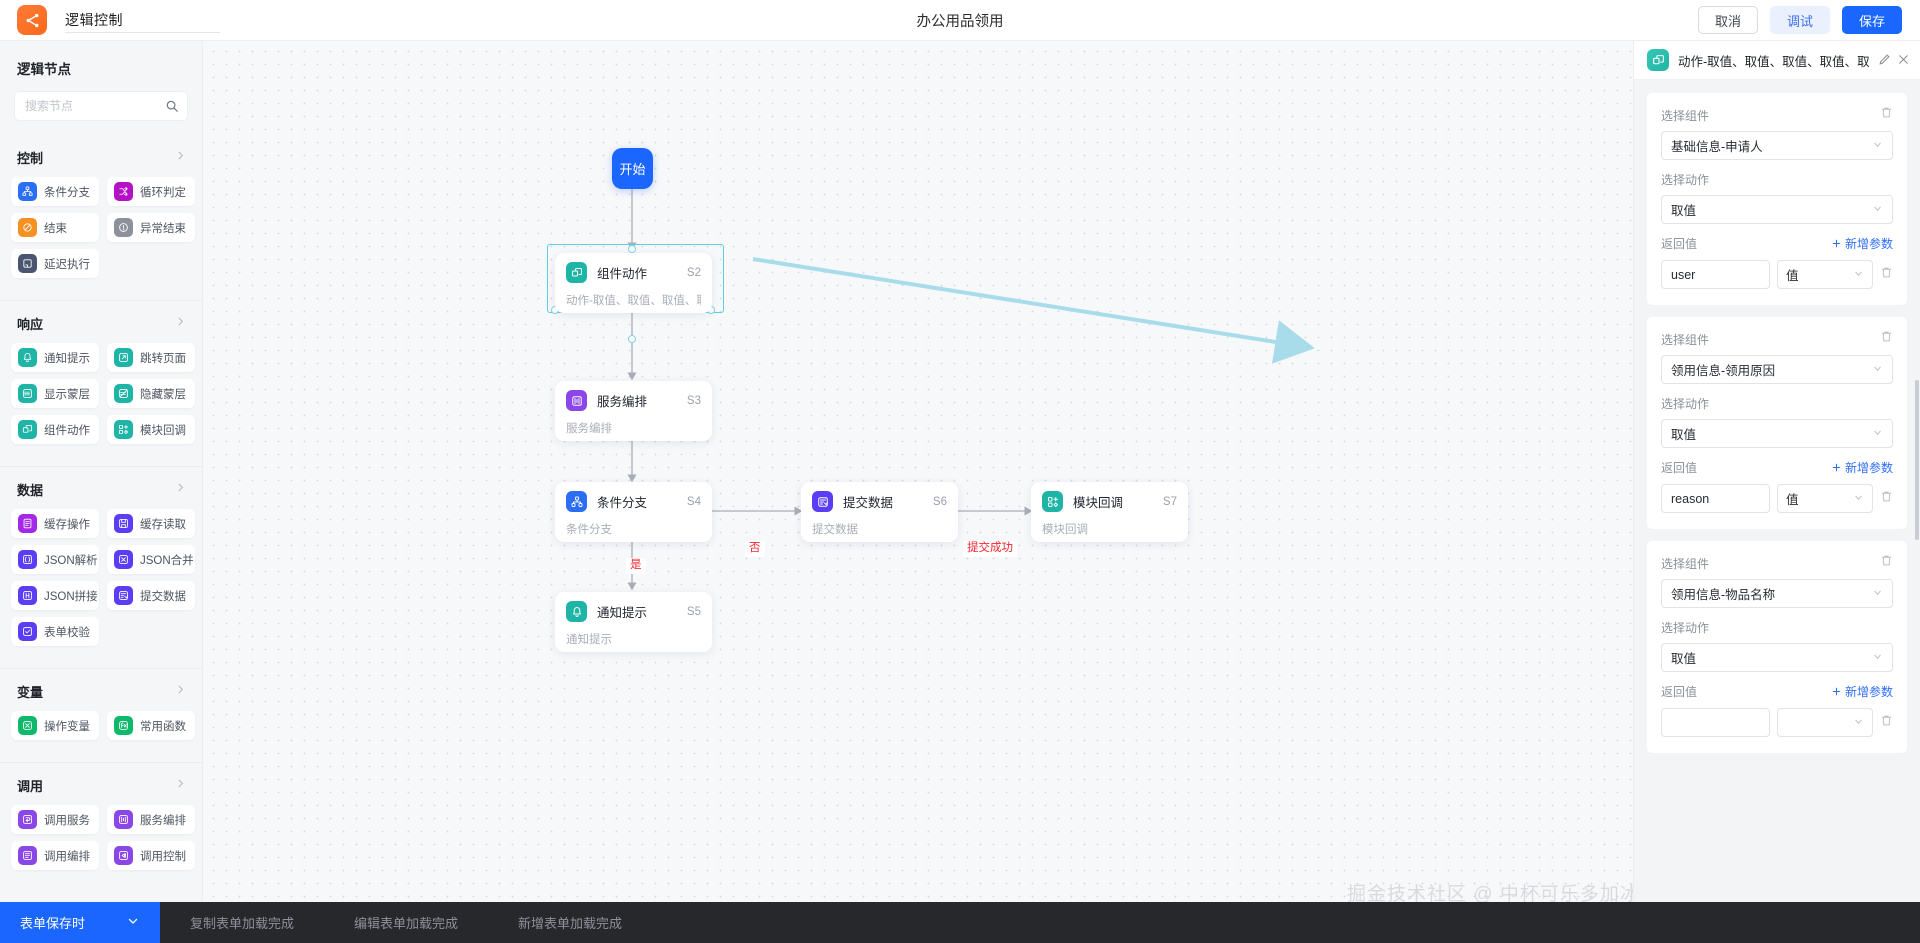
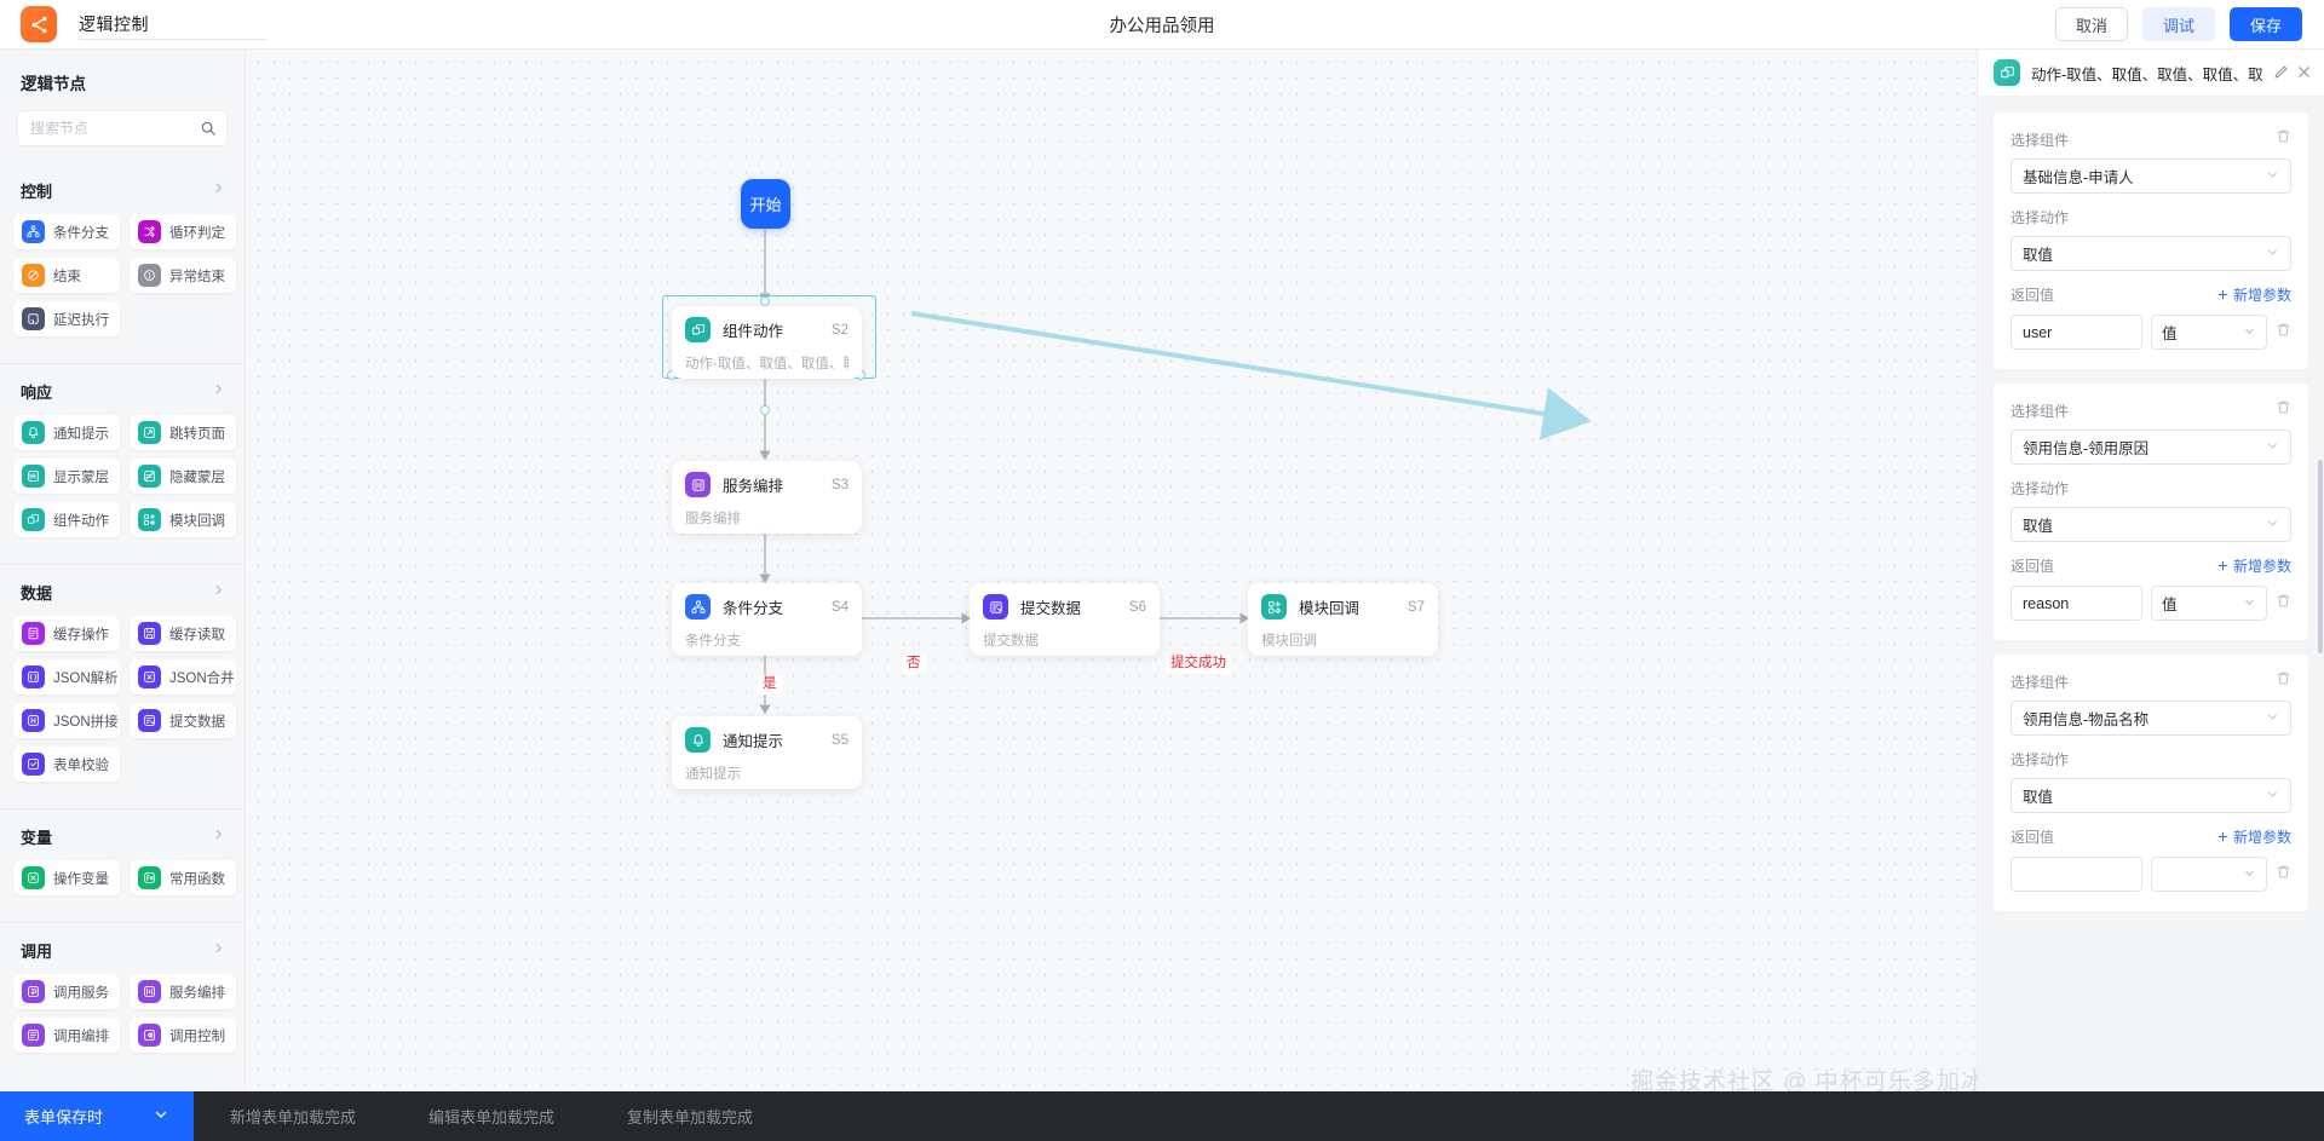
  逻辑控制
  办公用品领用
  取消
  调试
  保存
  逻辑节点
  搜索节点
  控制
  条件分支
  循环判定
  结束
  异常结束
  延迟执行
  响应
  通知提示
  跳转页面
  显示蒙层
  隐藏蒙层
  组件动作
  模块回调
  数据
  缓存操作
  缓存读取
  JSON解析
  JSON合并
  JSON拼接
  提交数据
  表单校验
  变量
  操作变量
  常用函数
  调用
  调用服务
  服务编排
  调用编排
  调用控制
  开始
  组件动作
  S2
  动作-取值、取值、取值、
  服务编排
  S3
  服务编排
  条件分支
  S4
  条件分支
  通知提示
  S5
  通知提示
  提交数据
  S6
  提交数据
  模块回调
  S7
  模块回调
  否
  是
  提交成功
  掘金技术社区 @ 中杯可乐多加冰
  动作-取值、取值、取值、取值、取
  选择组件
  基础信息-申请人
  选择动作
  取值
  返回值
  新增参数
  user
  值
  选择组件
  领用信息-领用原因
  选择动作
  取值
  返回值
  新增参数
  reason
  值
  选择组件
  领用信息-物品名称
  选择动作
  取值
  返回值
  新增参数
  表单保存时
- 复制表单加载完成
+ 新增表单加载完成
  编辑表单加载完成
- 新增表单加载完成
+ 复制表单加载完成
